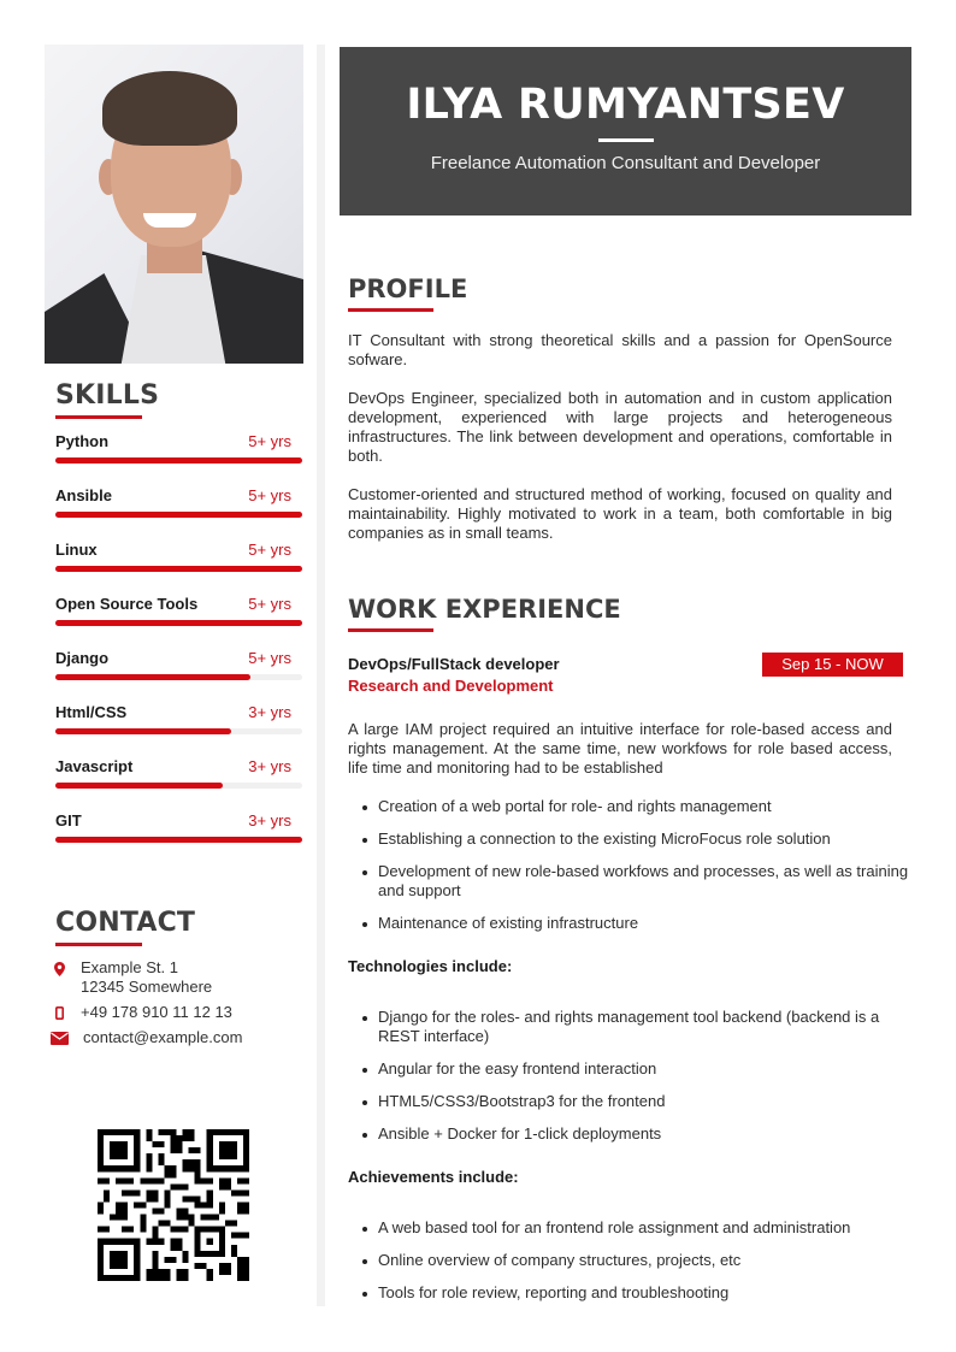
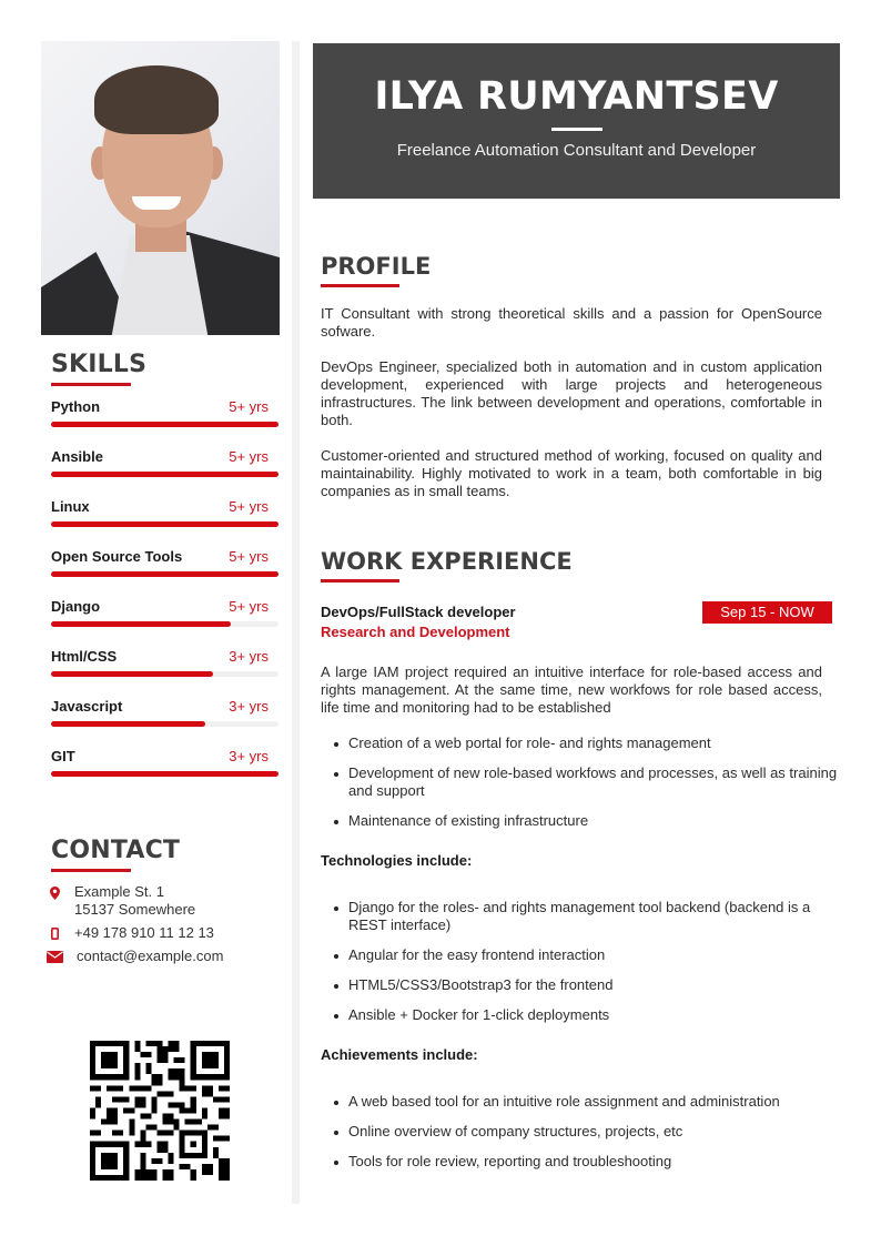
  SKILLS
  Python
  5+ yrs
  Ansible
  5+ yrs
  Linux
  5+ yrs
  Open Source Tools
  5+ yrs
  Django
  5+ yrs
  Html/CSS
  3+ yrs
  Javascript
  3+ yrs
  GIT
  3+ yrs
  CONTACT
  Example St. 1
- 12345 Somewhere
+ 15137 Somewhere
  +49 178 910 11 12 13
  contact@example.com
  ILYA RUMYANTSEV
  Freelance Automation Consultant and Developer
  PROFILE
  IT Consultant with strong theoretical skills and a passion for OpenSource sofware.
  DevOps Engineer, specialized both in automation and in custom application development, experienced with large projects and heterogeneous infrastructures. The link between development and operations, comfortable in both.
  Customer-oriented and structured method of working, focused on quality and maintainability. Highly motivated to work in a team, both comfortable in big companies as in small teams.
  WORK EXPERIENCE
  DevOps/FullStack developer
  Research and Development
  Sep 15 - NOW
  A large IAM project required an intuitive interface for role-based access and rights management. At the same time, new workfows for role based access, life time and monitoring had to be established
  Creation of a web portal for role- and rights management
- Establishing a connection to the existing MicroFocus role solution
  Development of new role-based workfows and processes, as well as training and support
  Maintenance of existing infrastructure
  Technologies include:
  Django for the roles- and rights management tool backend (backend is a REST interface)
  Angular for the easy frontend interaction
  HTML5/CSS3/Bootstrap3 for the frontend
  Ansible + Docker for 1-click deployments
  Achievements include:
- A web based tool for an frontend role assignment and administration
+ A web based tool for an intuitive role assignment and administration
  Online overview of company structures, projects, etc
  Tools for role review, reporting and troubleshooting
